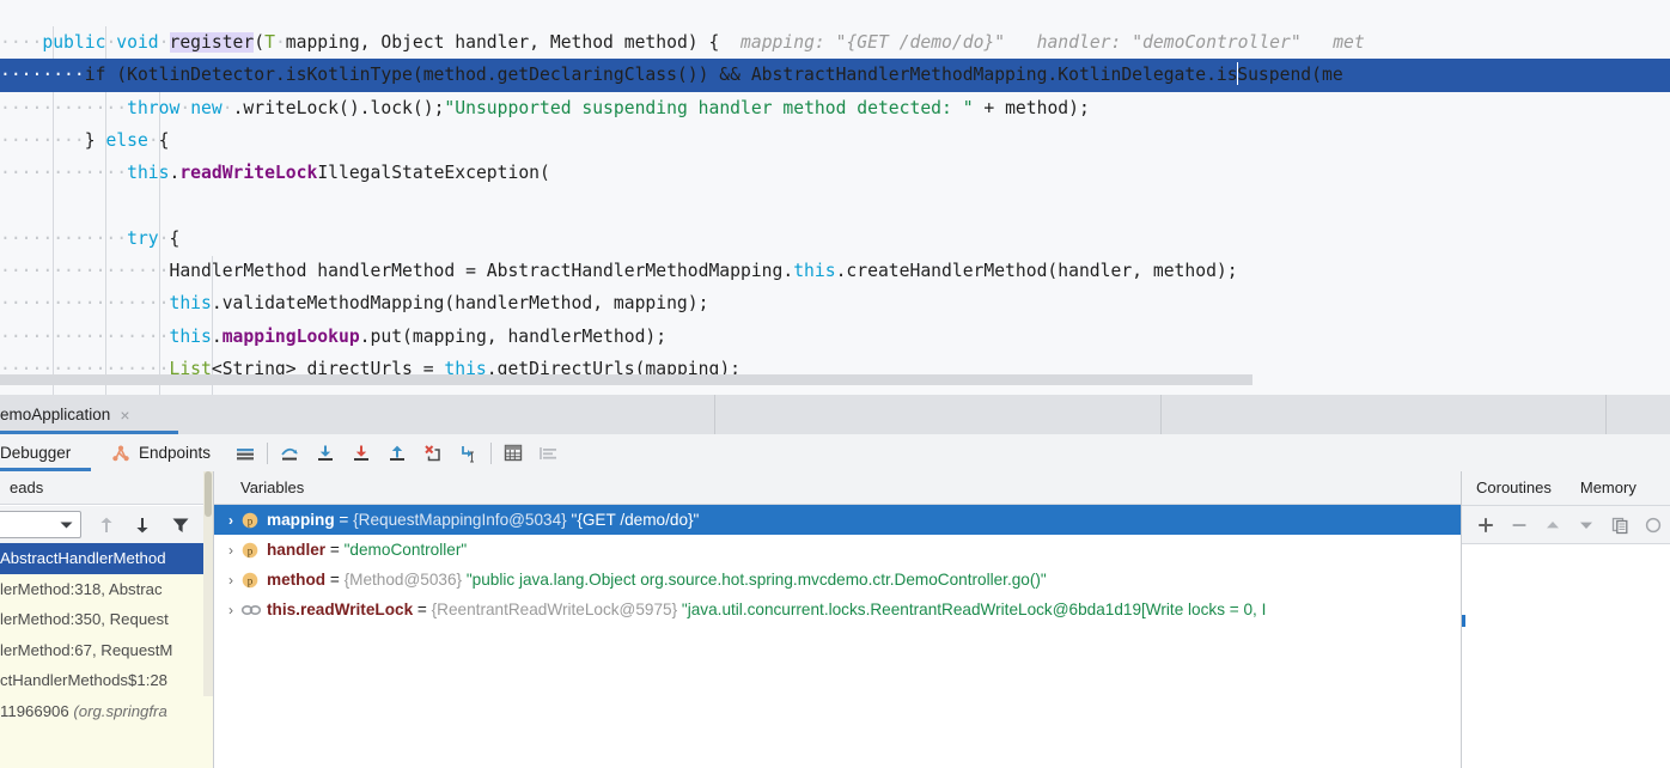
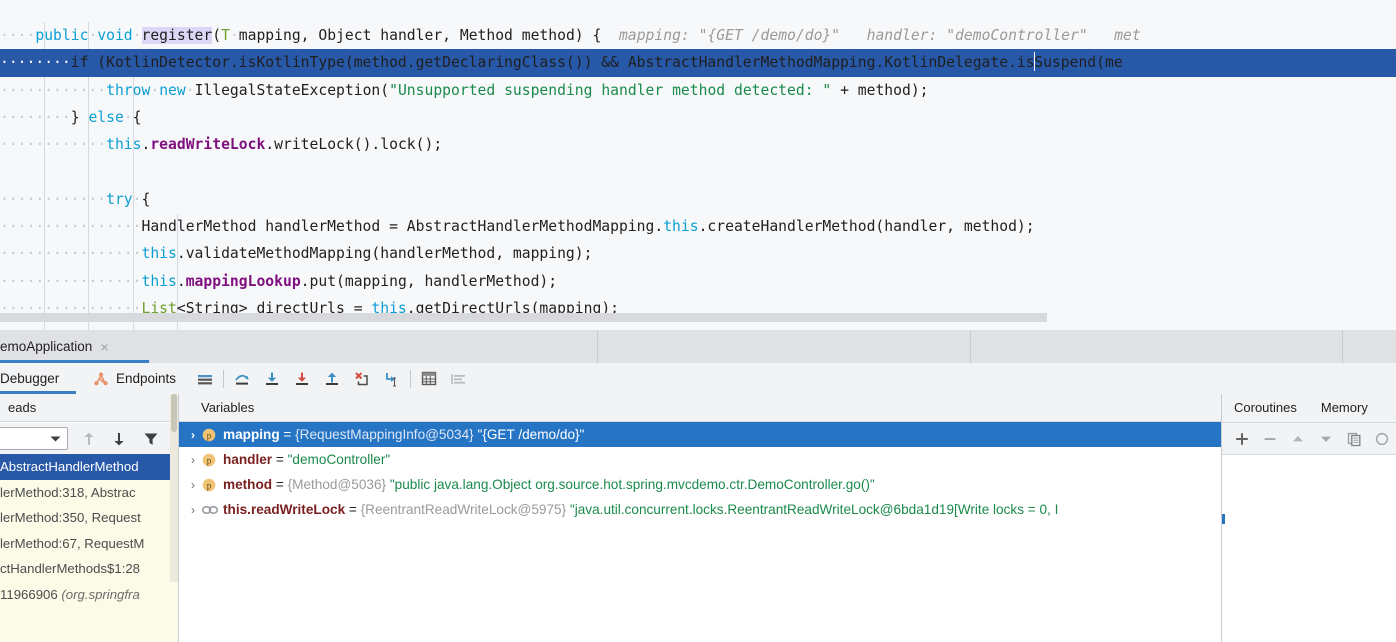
  ····public·void·register(T·mapping, Object handler, Method method) { mapping: "{GET /demo/do}" handler: "demoController" met
  ········if (KotlinDetector.isKotlinType(method.getDeclaringClass()) && AbstractHandlerMethodMapping.KotlinDelegate.isSuspend(me
- ············throw·new·.writeLock().lock();"Unsupported suspending handler method detected: " + method);
+ ············throw·new·IllegalStateException("Unsupported suspending handler method detected: " + method);
  ········} else·{
- ············this.readWriteLockIllegalStateException(
+ ············this.readWriteLock.writeLock().lock();
  ············try·{
  ················HandlerMethod handlerMethod = AbstractHandlerMethodMapping.this.createHandlerMethod(handler, method);
  ················this.validateMethodMapping(handlerMethod, mapping);
  ················this.mappingLookup.put(mapping, handlerMethod);
  ················List<String> directUrls = this.getDirectUrls(mapping);
  emoApplication
  ×
  Debugger
  Endpoints
  eads
  AbstractHandlerMethod
  lerMethod:318, Abstrac
  lerMethod:350, Request
  lerMethod:67, RequestM
  ctHandlerMethods$1:28
  11966906 (org.springfra
  Variables
  ›
  p
  mapping = {RequestMappingInfo@5034} "{GET /demo/do}"
  ›
  p
  handler = "demoController"
  ›
  p
  method = {Method@5036} "public java.lang.Object org.source.hot.spring.mvcdemo.ctr.DemoController.go()"
  › this.readWriteLock = {ReentrantReadWriteLock@5975} "java.util.concurrent.locks.ReentrantReadWriteLock@6bda1d19[Write locks = 0, I
  Coroutines
  Memory
